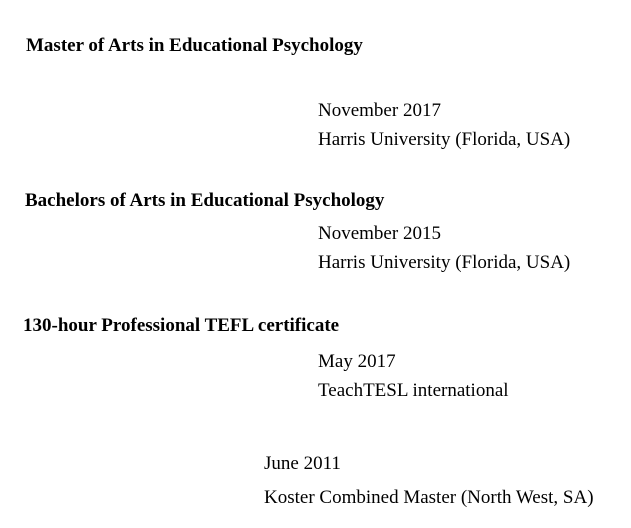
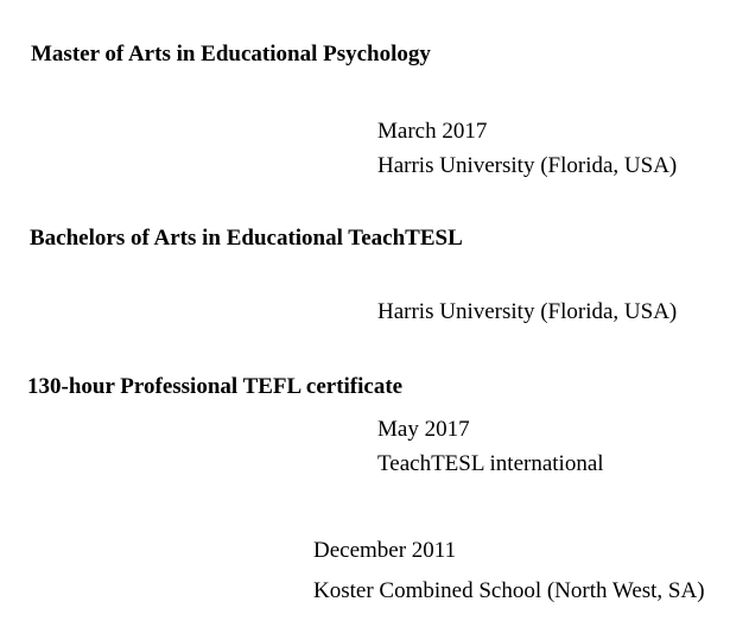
  Master of Arts in Educational Psychology
- November 2017
+ March 2017
  Harris University (Florida, USA)
- Bachelors of Arts in Educational Psychology
+ Bachelors of Arts in Educational TeachTESL
- November 2015
  Harris University (Florida, USA)
  130-hour Professional TEFL certificate
  May 2017
  TeachTESL international
- June 2011
+ December 2011
- Koster Combined Master (North West, SA)
+ Koster Combined School (North West, SA)
